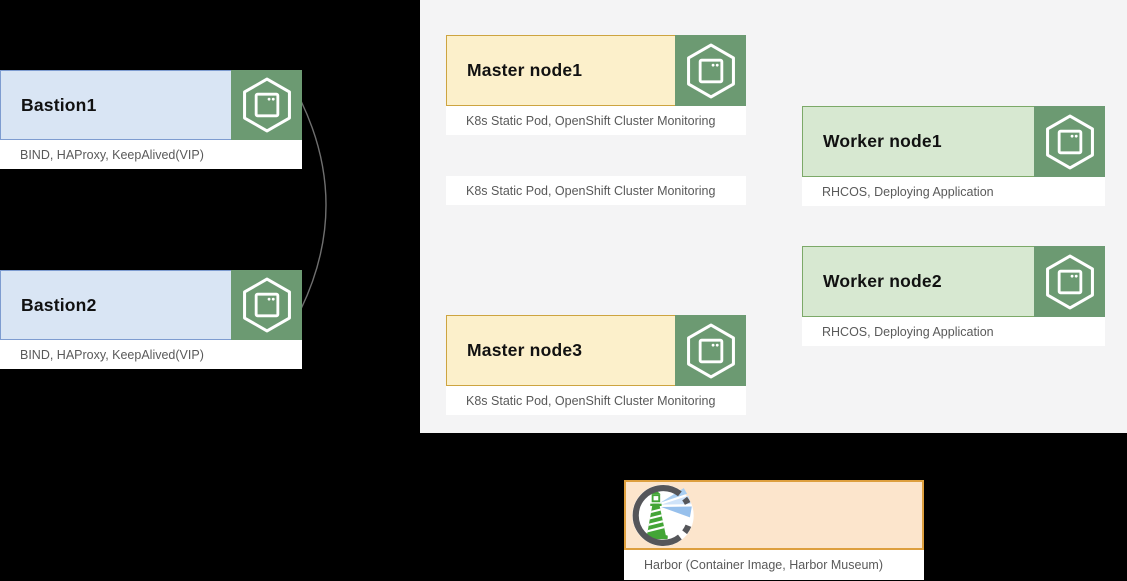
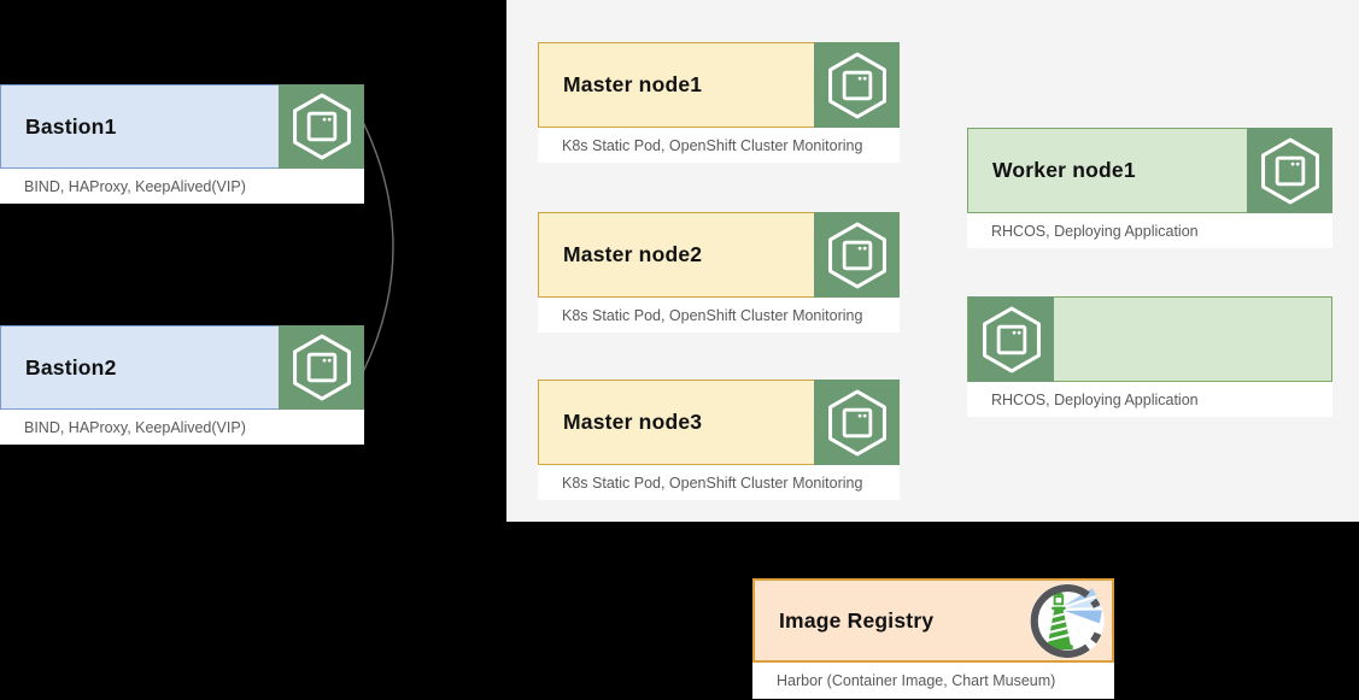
  Bastion1
  BIND, HAProxy, KeepAlived(VIP)
  Bastion2
  BIND, HAProxy, KeepAlived(VIP)
  Master node1
  K8s Static Pod, OpenShift Cluster Monitoring
+ Master node2
  K8s Static Pod, OpenShift Cluster Monitoring
  Master node3
  K8s Static Pod, OpenShift Cluster Monitoring
  Worker node1
  RHCOS, Deploying Application
- Worker node2
  RHCOS, Deploying Application
+ Image Registry
- Harbor (Container Image, Harbor Museum)
+ Harbor (Container Image, Chart Museum)
